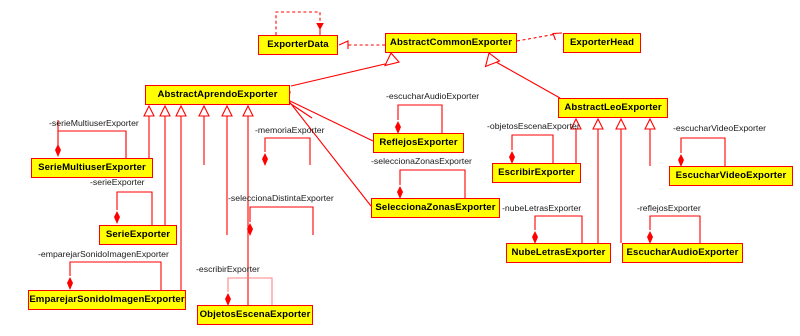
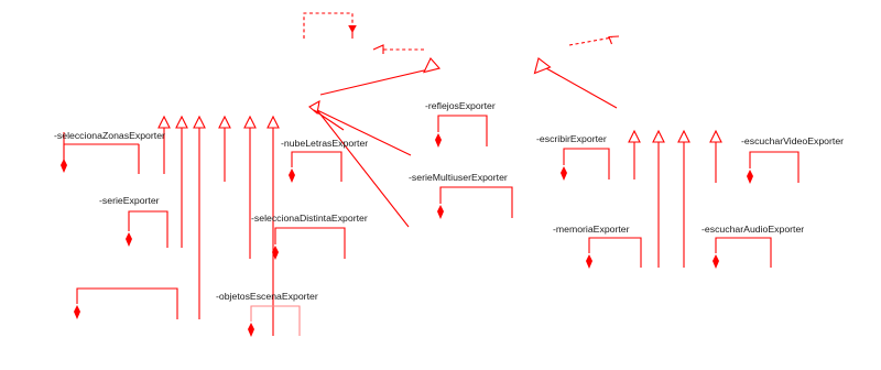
- ExporterData
- AbstractCommonExporter
- ExporterHead
- AbstractAprendoExporter
- AbstractLeoExporter
- SerieMultiuserExporter
- ReflejosExporter
- EscribirExporter
- EscucharVideoExporter
- SerieExporter
- SeleccionaZonasExporter
- NubeLetrasExporter
- EscucharAudioExporter
- EmparejarSonidoImagenExporter
- ObjetosEscenaExporter
- -serieMultiuserExporter
+ -seleccionaZonasExporter
  -serieExporter
- -emparejarSonidoImagenExporter
- -memoriaExporter
+ -nubeLetrasExporter
  -seleccionaDistintaExporter
- -escribirExporter
+ -objetosEscenaExporter
- -escucharAudioExporter
+ -reflejosExporter
- -seleccionaZonasExporter
+ -serieMultiuserExporter
- -objetosEscenaExporter
+ -escribirExporter
- -nubeLetrasExporter
+ -memoriaExporter
  -escucharVideoExporter
- -reflejosExporter
+ -escucharAudioExporter
